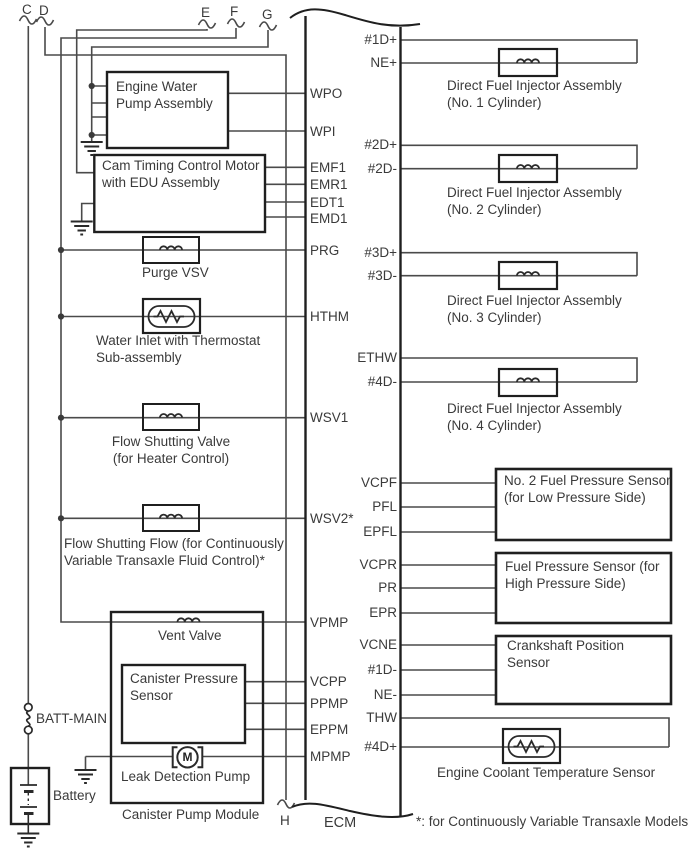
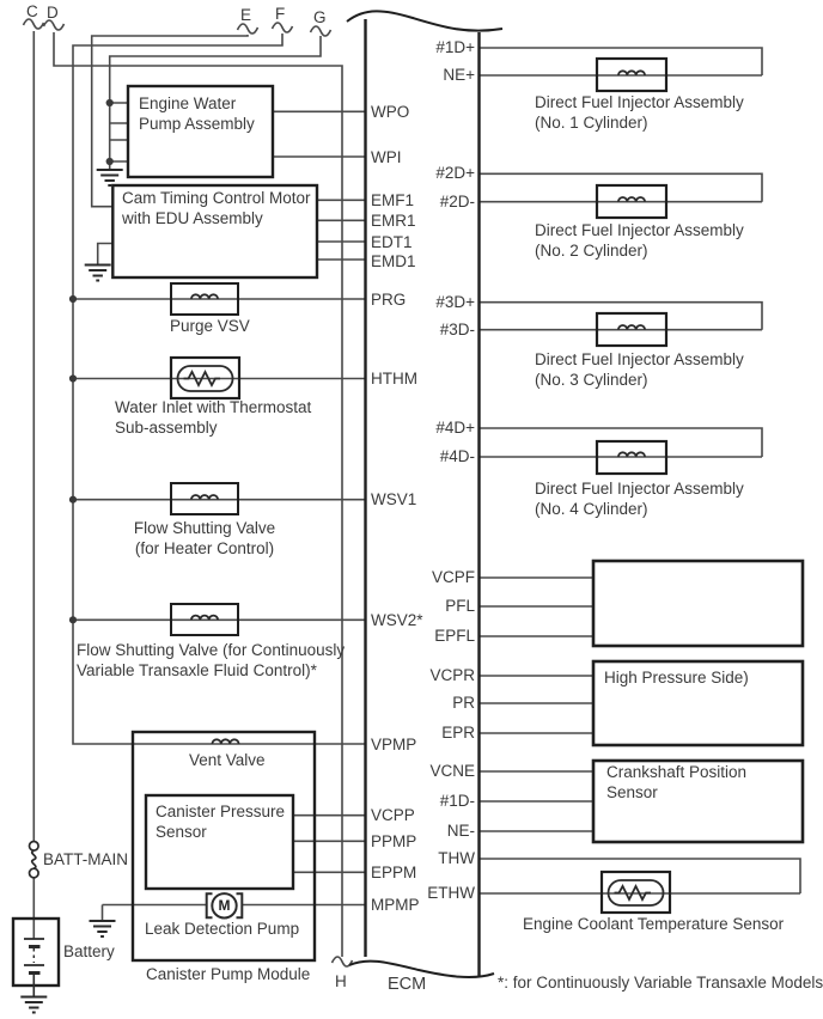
  C
  D
  E
  F
  G
  H
  ECM
  WPO
  WPI
  EMF1
  EMR1
  EDT1
  EMD1
  PRG
  HTHM
  WSV1
  WSV2*
  VPMP
  VCPP
  PPMP
  EPPM
  MPMP
  #1D+
  NE+
  #2D+
  #2D-
  #3D+
  #3D-
- ETHW
+ #4D+
  #4D-
  VCPF
  PFL
  EPFL
  VCPR
  PR
  EPR
  VCNE
  #1D-
  NE-
  THW
- #4D+
+ ETHW
  Engine Water
  Pump Assembly
  Cam Timing Control Motor
  with EDU Assembly
  Purge VSV
  Water Inlet with Thermostat
  Sub-assembly
  Flow Shutting Valve
  (for Heater Control)
- Flow Shutting Flow (for Continuously
+ Flow Shutting Valve (for Continuously
  Variable Transaxle Fluid Control)*
  Vent Valve
  Canister Pressure
  Sensor
  M
  Leak Detection Pump
  Canister Pump Module
  BATT-MAIN
  Battery
  Direct Fuel Injector Assembly
  (No. 1 Cylinder)
  Direct Fuel Injector Assembly
  (No. 2 Cylinder)
  Direct Fuel Injector Assembly
  (No. 3 Cylinder)
  Direct Fuel Injector Assembly
  (No. 4 Cylinder)
- No. 2 Fuel Pressure Sensor
- (for Low Pressure Side)
- Fuel Pressure Sensor (for
  High Pressure Side)
  Crankshaft Position
  Sensor
  Engine Coolant Temperature Sensor
  *: for Continuously Variable Transaxle Models
